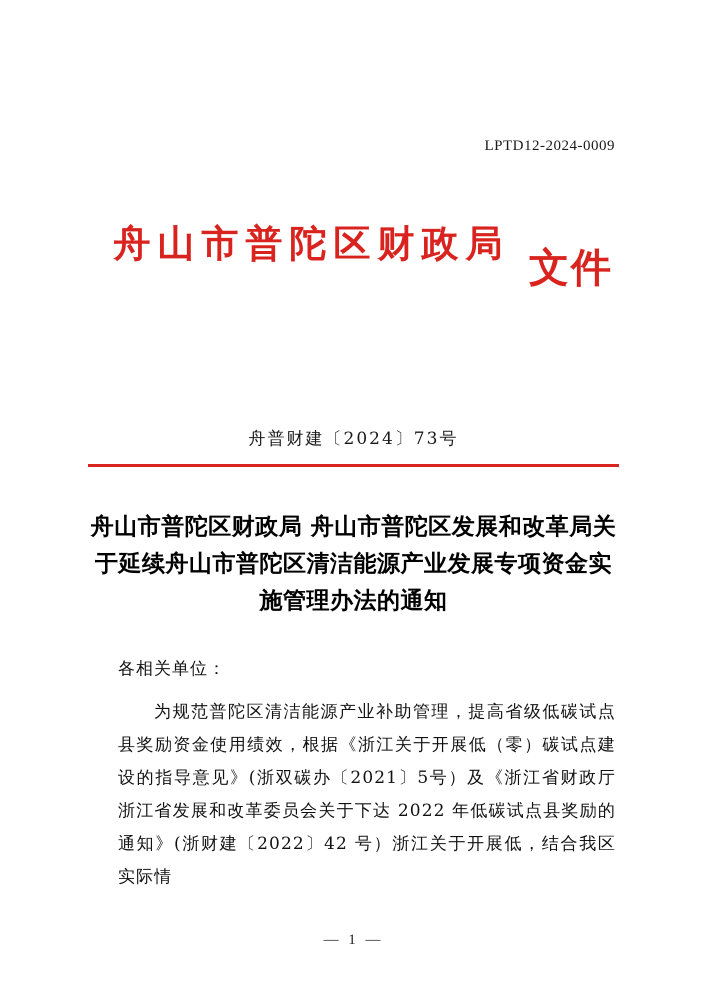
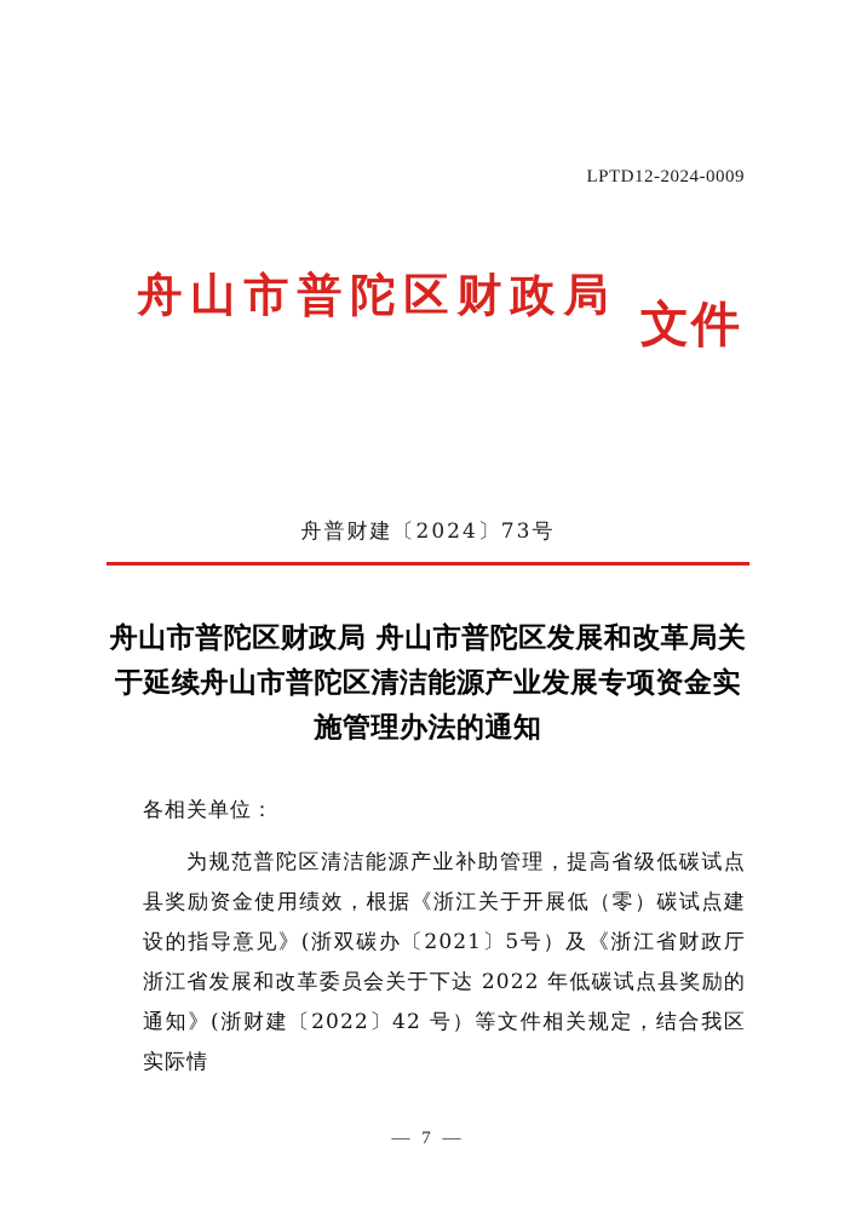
  LPTD12-2024-0009
  舟山市普陀区财政局
  文件
  舟普财建〔2024〕73号
  舟山市普陀区财政局 舟山市普陀区发展和改革局关于延续舟山市普陀区清洁能源产业发展专项资金实施管理办法的通知
  各相关单位：
- 为规范普陀区清洁能源产业补助管理，提高省级低碳试点县奖励资金使用绩效，根据《浙江关于开展低（零）碳试点建设的指导意见》(浙双碳办〔2021〕5号）及《浙江省财政厅 浙江省发展和改革委员会关于下达 2022 年低碳试点县奖励的通知》(浙财建〔2022〕42 号）浙江关于开展低，结合我区实际情
+ 为规范普陀区清洁能源产业补助管理，提高省级低碳试点县奖励资金使用绩效，根据《浙江关于开展低（零）碳试点建设的指导意见》(浙双碳办〔2021〕5号）及《浙江省财政厅 浙江省发展和改革委员会关于下达 2022 年低碳试点县奖励的通知》(浙财建〔2022〕42 号）等文件相关规定，结合我区实际情
- — 1 —
+ — 7 —
